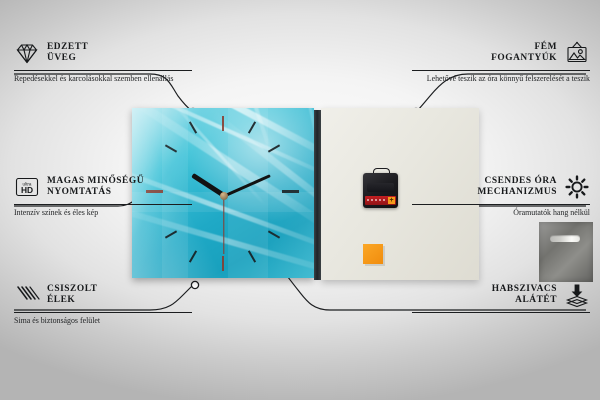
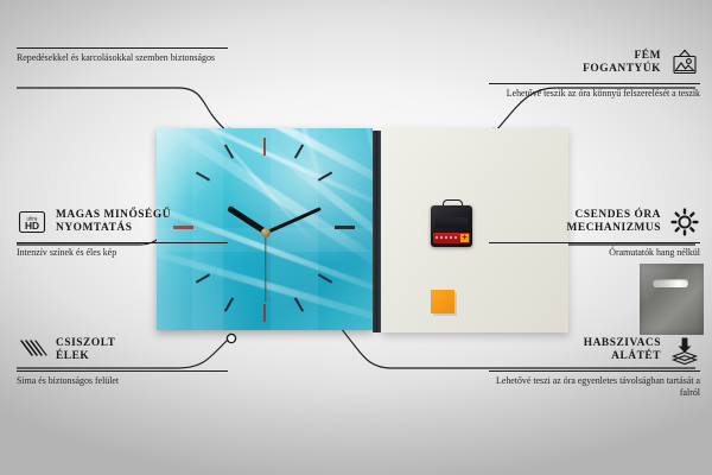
- EDZETT
- ÜVEG
- Repedésekkel és karcolásokkal szemben ellenállás
+ Repedésekkel és karcolásokkal szemben biztonságos
  HD
  MAGAS MINŐSÉGŰ
  NYOMTATÁS
  Intenzív színek és éles kép
  CSISZOLT
  ÉLEK
  Sima és biztonságos felület
  FÉM
  FOGANTYÚK
  Lehetővé teszik az óra könnyű felszerelését a teszik
  CSENDES ÓRA
  MECHANIZMUS
  Óramutatók hang nélkül
  HABSZIVACS
  ALÁTÉT
+ Lehetővé teszi az óra egyenletes távolságban tartását a falról
